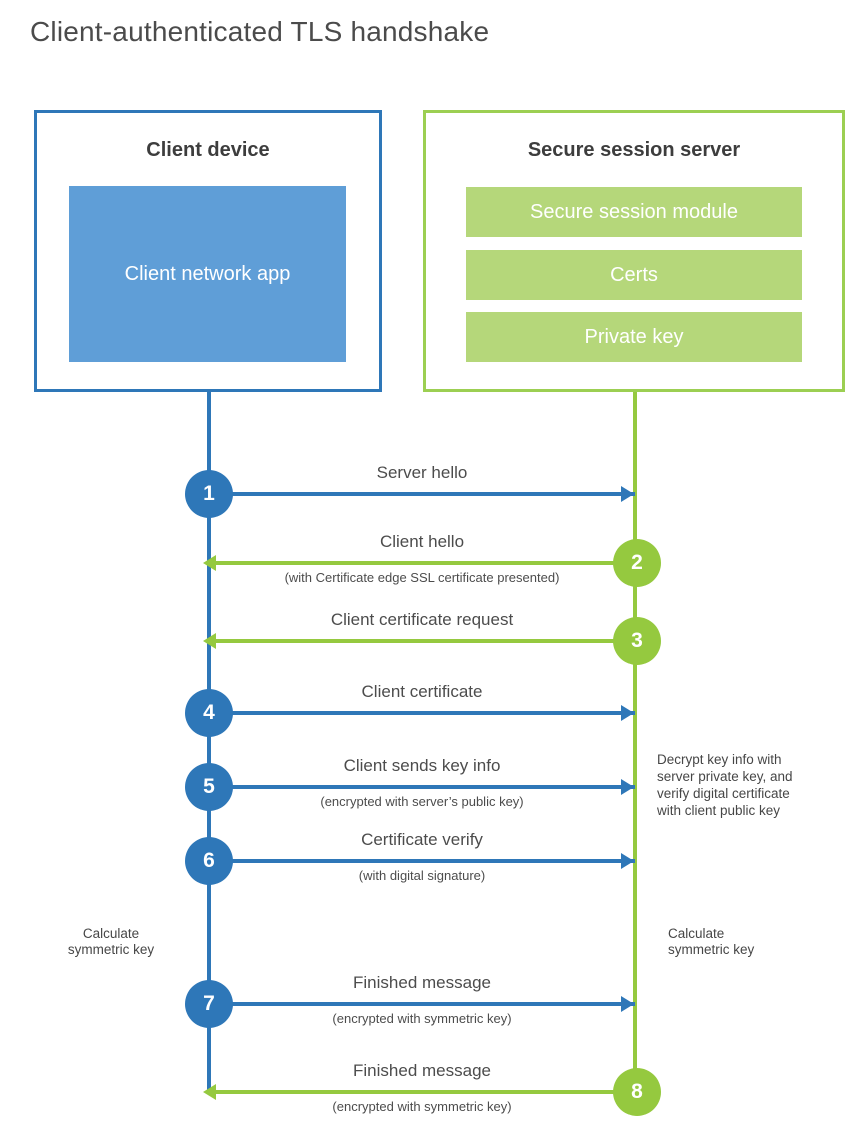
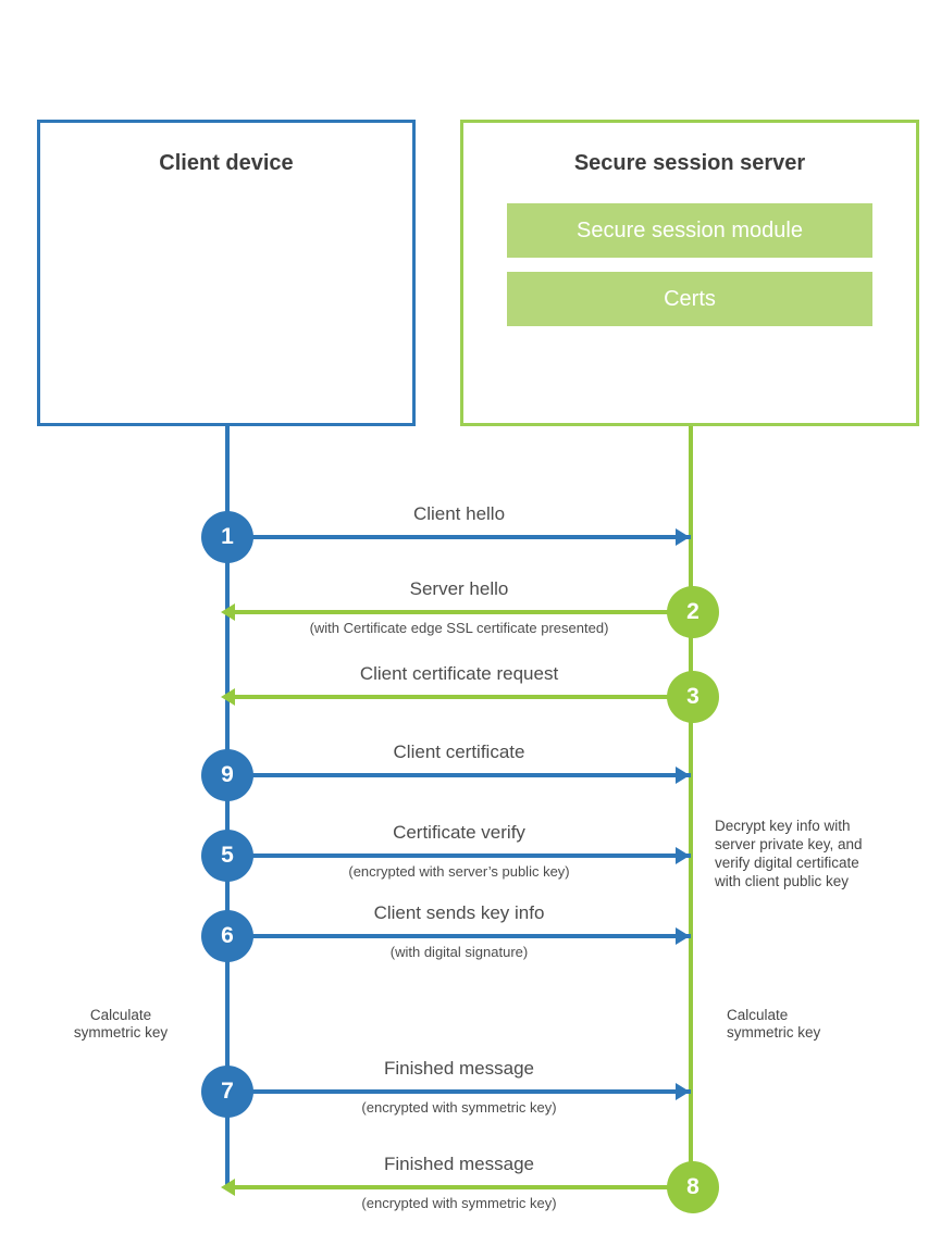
- Client-authenticated TLS handshake
  Client device
- Client network app
  Secure session server
  Secure session module
  Certs
- Private key
  1
- Server hello
+ Client hello
  2
- Client hello
+ Server hello
  (with Certificate edge SSL certificate presented)
  3
  Client certificate request
- 4
+ 9
  Client certificate
  5
- Client sends key info
+ Certificate verify
  (encrypted with server’s public key)
  6
- Certificate verify
+ Client sends key info
  (with digital signature)
  7
  Finished message
  (encrypted with symmetric key)
  8
  Finished message
  (encrypted with symmetric key)
  Decrypt key info with server private key, and verify digital certificate with client public key
  Calculate symmetric key
  Calculate symmetric key
